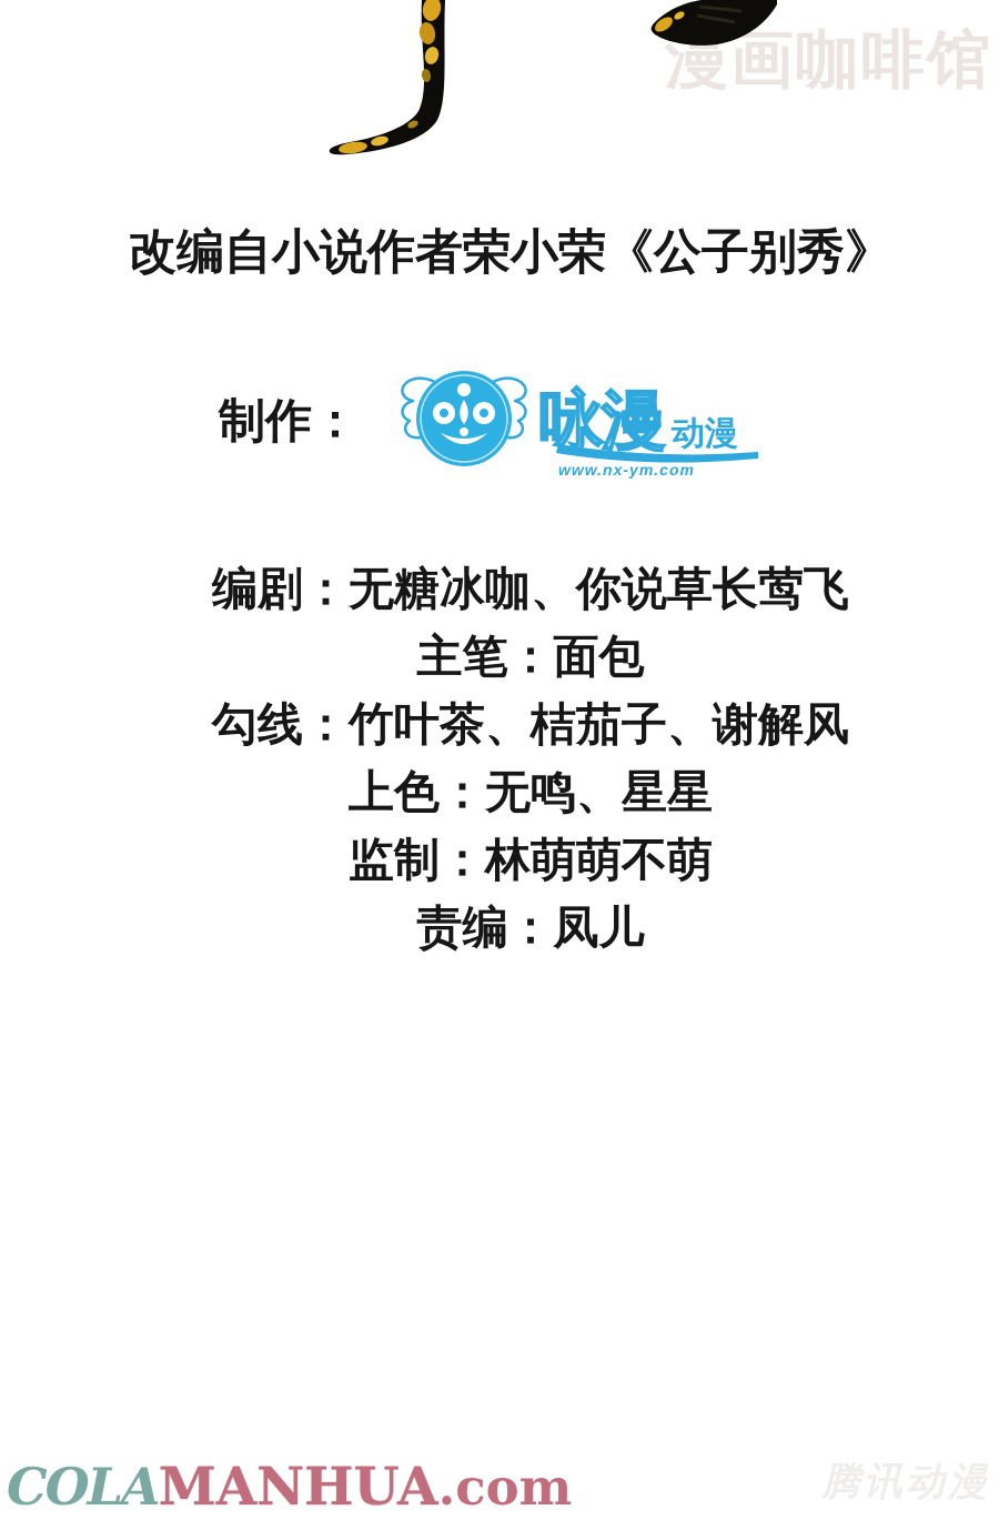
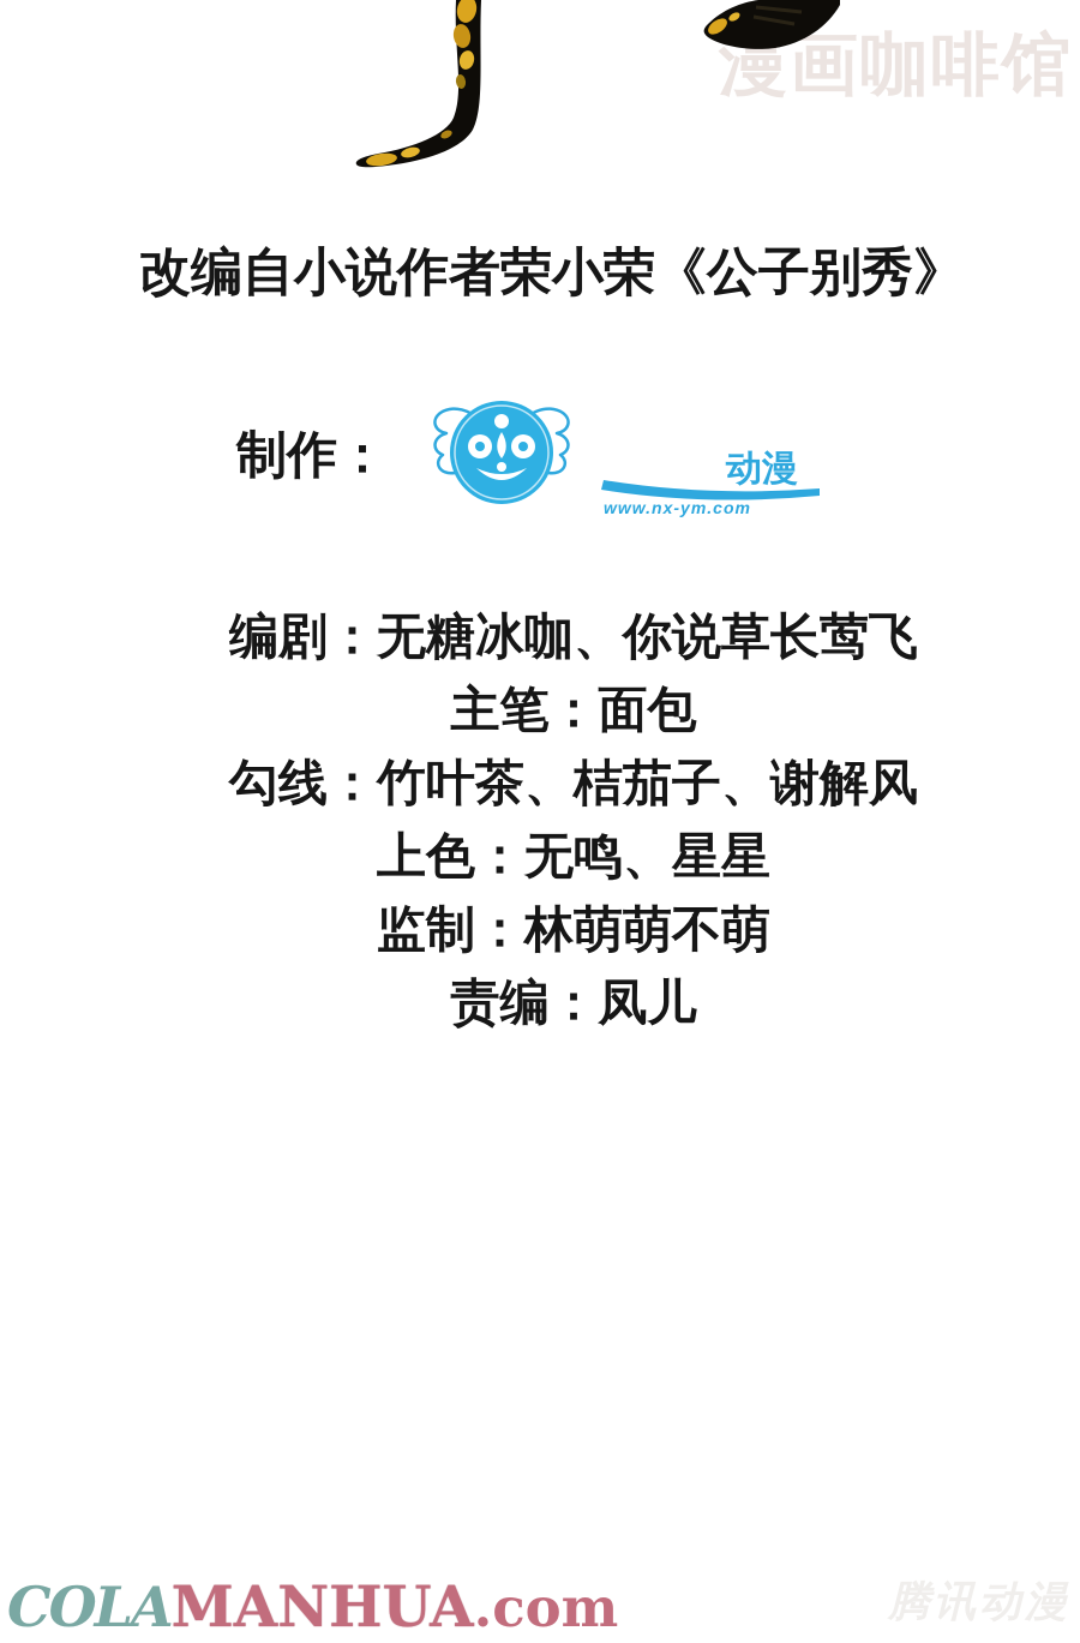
  漫画咖啡馆
  改编自小说作者荣小荣《公子别秀》
  制作：
- 咏漫
  动漫
  www.nx-ym.com
  编剧：无糖冰咖、你说草长莺飞
  主笔：面包
  勾线：竹叶茶、桔茄子、谢解风
  上色：无鸣、星星
  监制：林萌萌不萌
  责编：凤儿
  COLAMANHUA.com
